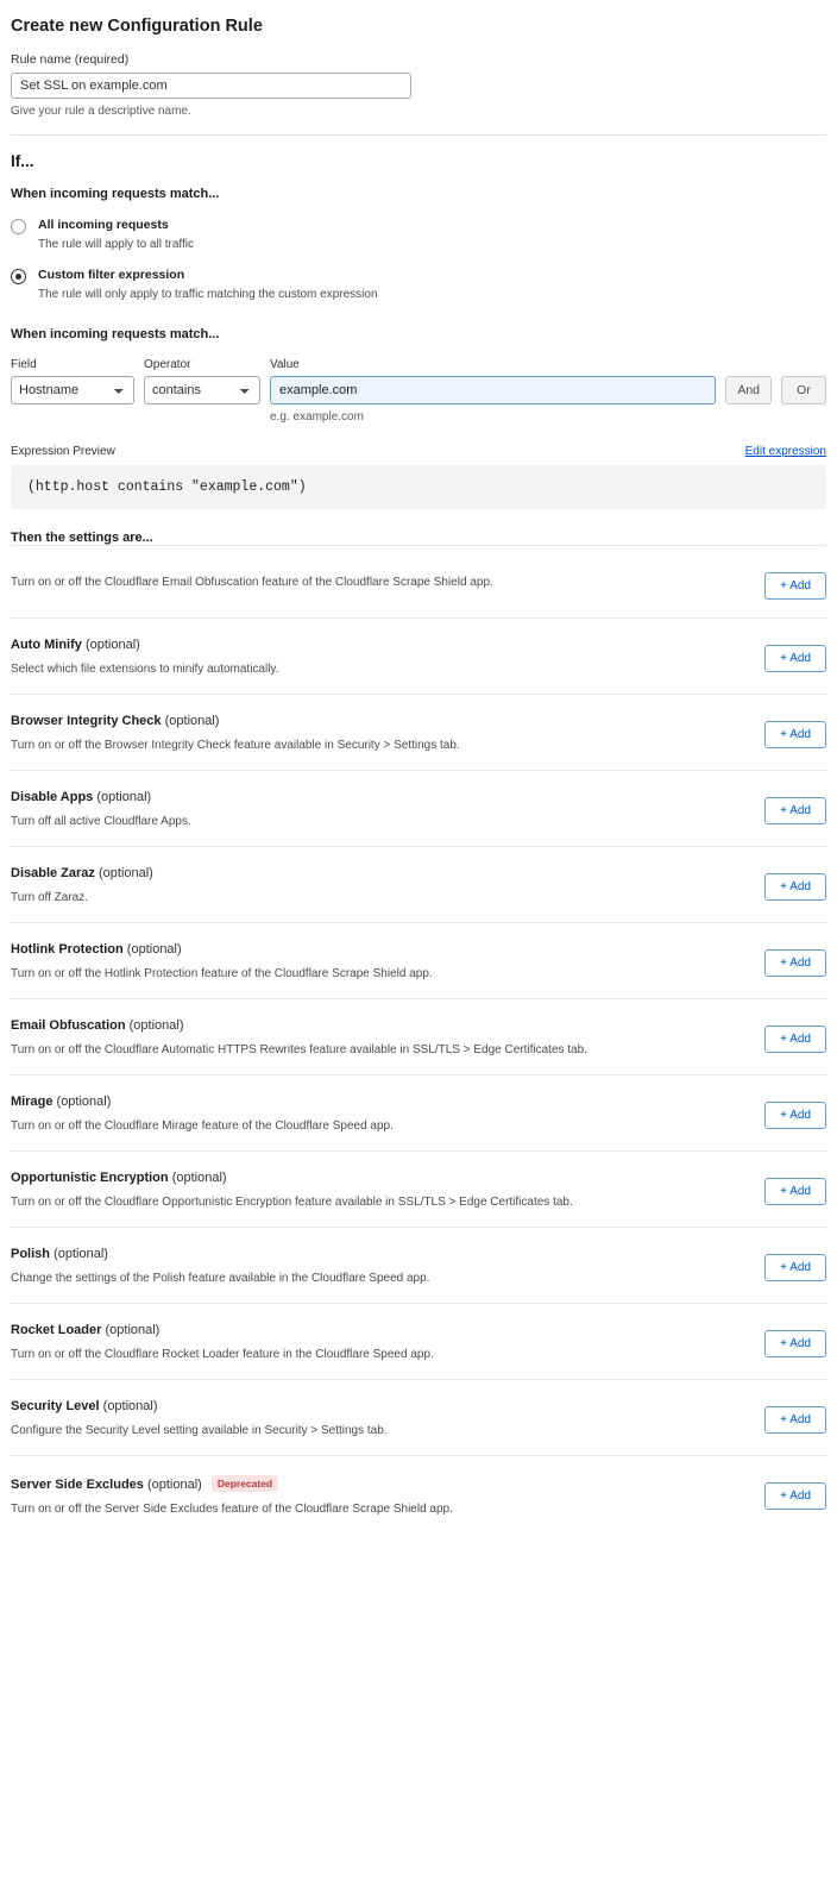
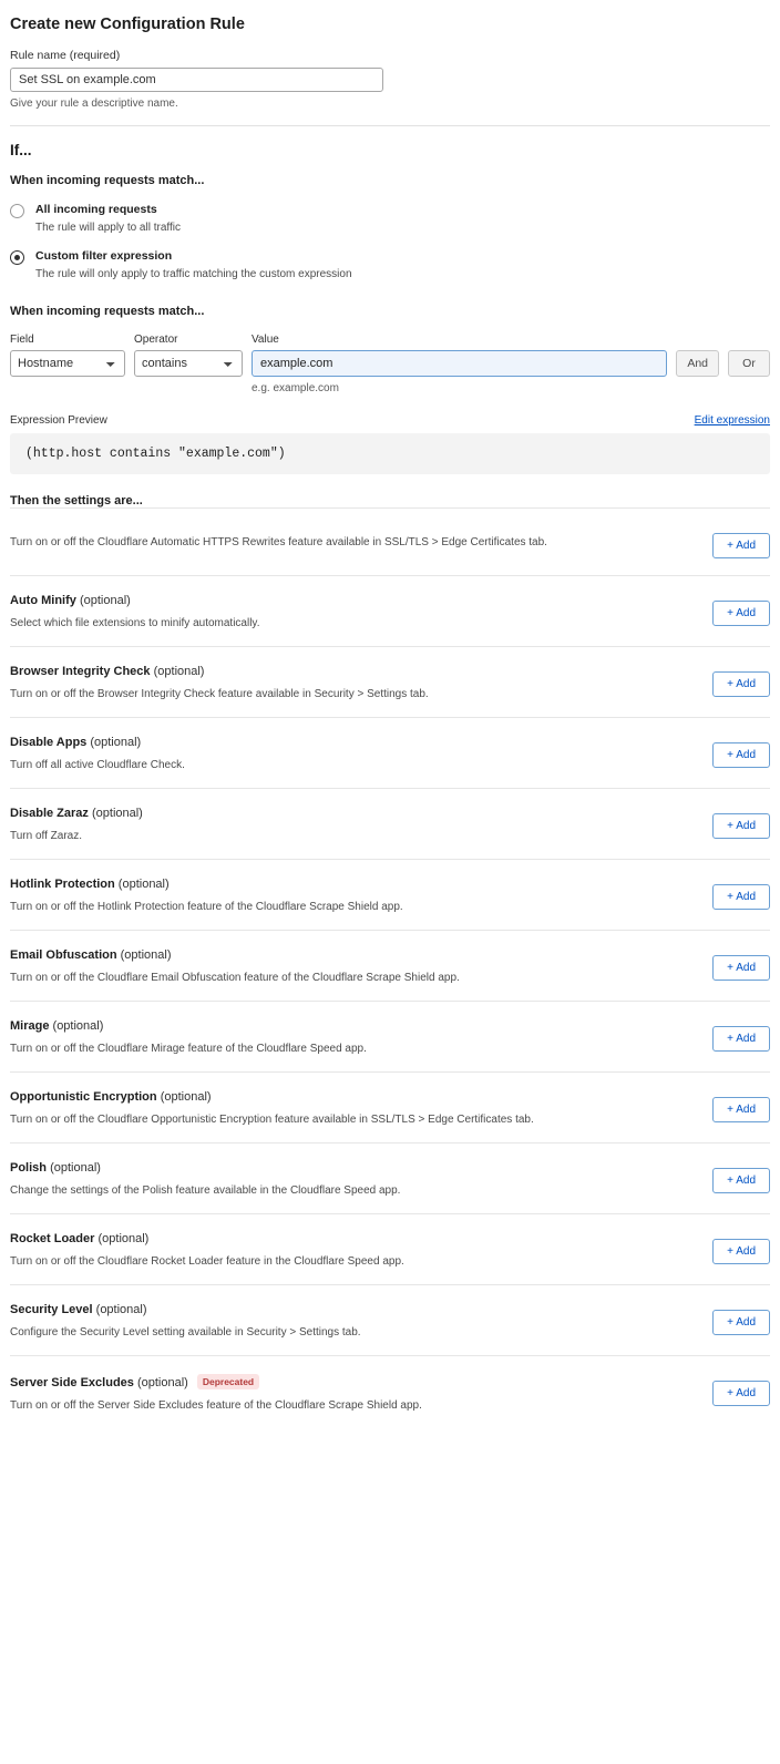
  Create new Configuration Rule
  Rule name (required)
  Set SSL on example.com
  Give your rule a descriptive name.
  If...
  When incoming requests match...
  All incoming requests
  The rule will apply to all traffic
  Custom filter expression
  The rule will only apply to traffic matching the custom expression
  When incoming requests match...
  Field
  Operator
  Value
  Hostname
  contains
  example.com
  And
  Or
  e.g. example.com
  Expression Preview
  Edit expression
  (http.host contains "example.com")
  Then the settings are...
- Turn on or off the Cloudflare Email Obfuscation feature of the Cloudflare Scrape Shield app.
+ Turn on or off the Cloudflare Automatic HTTPS Rewrites feature available in SSL/TLS > Edge Certificates tab.
  + Add
  Auto Minify (optional)
  Select which file extensions to minify automatically.
  + Add
  Browser Integrity Check (optional)
  Turn on or off the Browser Integrity Check feature available in Security > Settings tab.
  + Add
  Disable Apps (optional)
- Turn off all active Cloudflare Apps.
+ Turn off all active Cloudflare Check.
  + Add
  Disable Zaraz (optional)
  Turn off Zaraz.
  + Add
  Hotlink Protection (optional)
  Turn on or off the Hotlink Protection feature of the Cloudflare Scrape Shield app.
  + Add
  Email Obfuscation (optional)
- Turn on or off the Cloudflare Automatic HTTPS Rewrites feature available in SSL/TLS > Edge Certificates tab.
+ Turn on or off the Cloudflare Email Obfuscation feature of the Cloudflare Scrape Shield app.
  + Add
  Mirage (optional)
  Turn on or off the Cloudflare Mirage feature of the Cloudflare Speed app.
  + Add
  Opportunistic Encryption (optional)
  Turn on or off the Cloudflare Opportunistic Encryption feature available in SSL/TLS > Edge Certificates tab.
  + Add
  Polish (optional)
  Change the settings of the Polish feature available in the Cloudflare Speed app.
  + Add
  Rocket Loader (optional)
  Turn on or off the Cloudflare Rocket Loader feature in the Cloudflare Speed app.
  + Add
  Security Level (optional)
  Configure the Security Level setting available in Security > Settings tab.
  + Add
  Server Side Excludes (optional) Deprecated
  Turn on or off the Server Side Excludes feature of the Cloudflare Scrape Shield app.
  + Add
